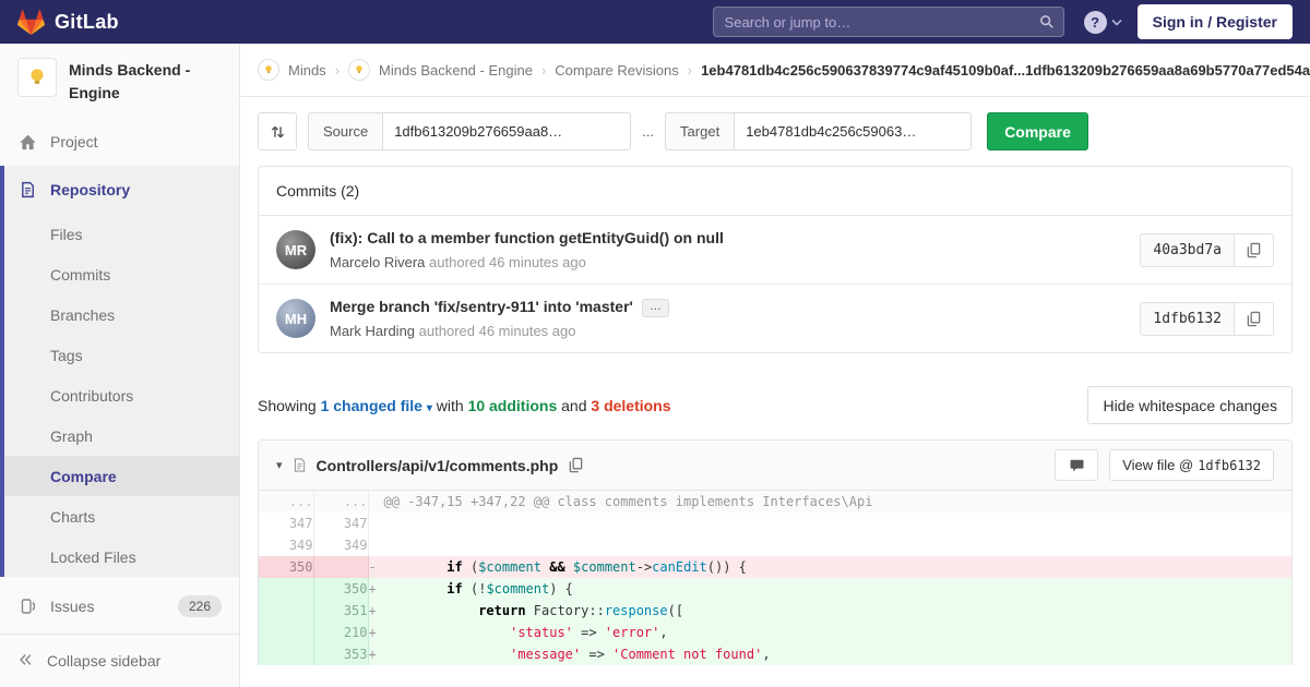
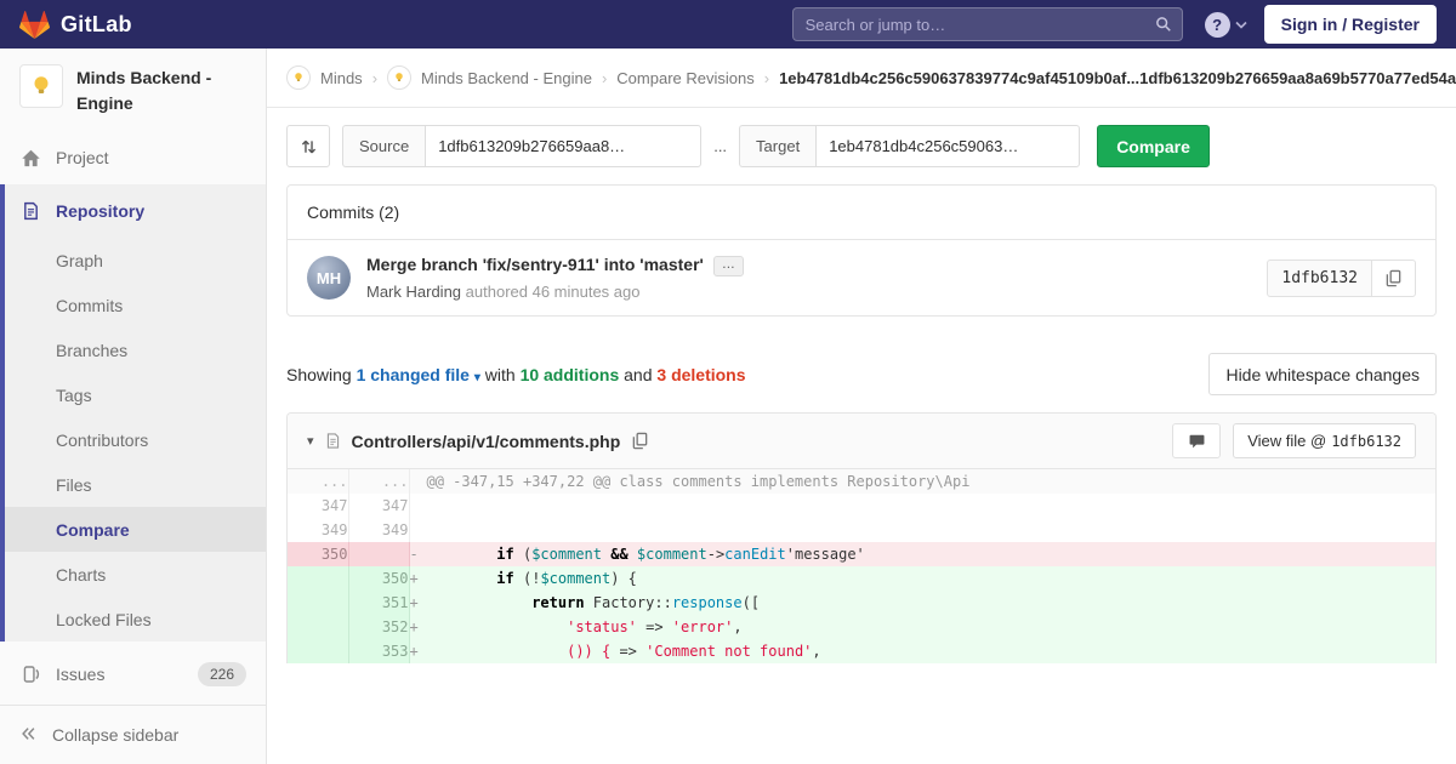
  GitLab
  Search or jump to…
  ?
  Sign in / Register
  Minds Backend - Engine
  Project
  Repository
- Files
+ Graph
  Commits
  Branches
  Tags
  Contributors
- Graph
+ Files
  Compare
  Charts
  Locked Files
  Issues
  226
  Collapse sidebar
  Minds
  ›
  Minds Backend - Engine
  ›
  Compare Revisions
  ›
  1eb4781db4c256c590637839774c9af45109b0af...1dfb613209b276659aa8a69b5770a77ed54a
  Source
  1dfb613209b276659aa8…
  ...
  Target
  1eb4781db4c256c59063…
  Compare
  Commits (2)
- MR
- (fix): Call to a member function getEntityGuid() on null
- Marcelo Rivera authored 46 minutes ago
- 40a3bd7a
  MH
  Merge branch 'fix/sentry-911' into 'master' …
  Mark Harding authored 46 minutes ago
  1dfb6132
  Showing 1 changed file ▾ with 10 additions and 3 deletions
  Hide whitespace changes
  ▾
  Controllers/api/v1/comments.php
  View file @
  1dfb6132
- ...	...	@@ -347,15 +347,22 @@ class comments implements Interfaces\Api
+ ...	...	@@ -347,15 +347,22 @@ class comments implements Repository\Api
  347	347
  349	349
- 350		- if ($comment && $comment->canEdit()) {
+ 350		- if ($comment && $comment->canEdit'message'
  	350	+ if (!$comment) {
  	351	+ return Factory::response([
- 	210	+ 'status' => 'error',
+ 	352	+ 'status' => 'error',
- 	353	+ 'message' => 'Comment not found',
+ 	353	+ ()) { => 'Comment not found',
